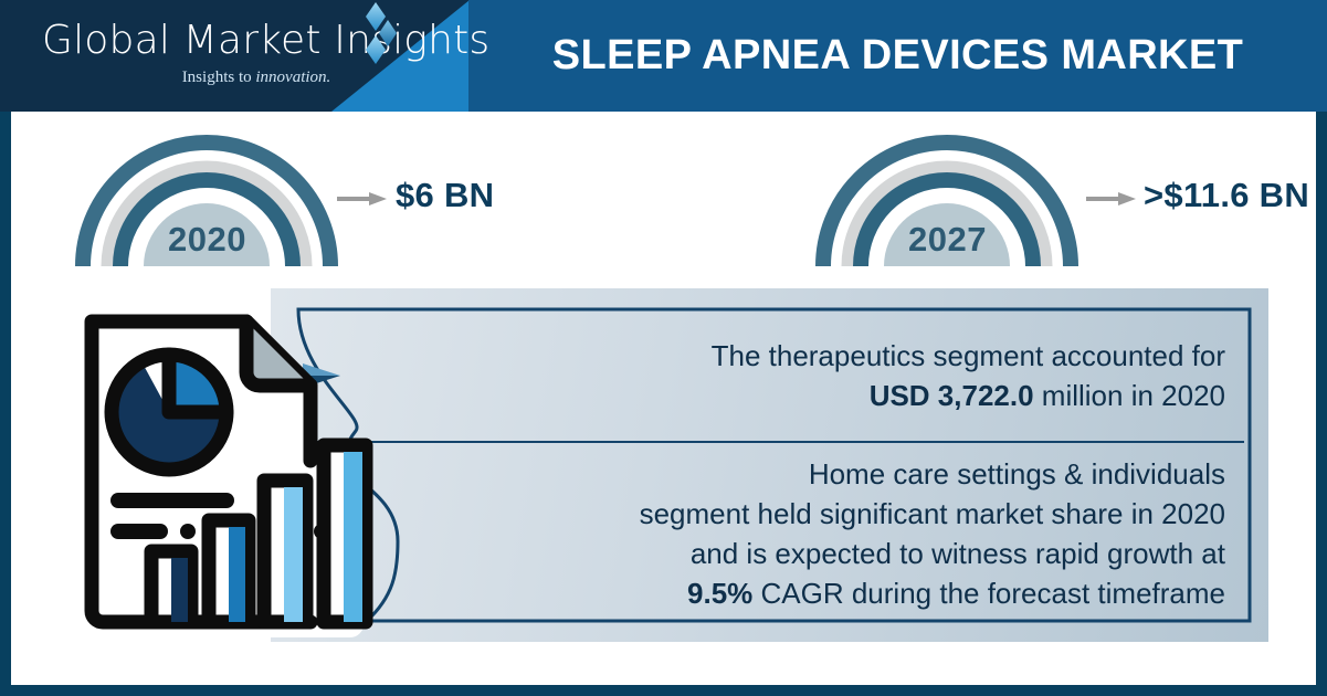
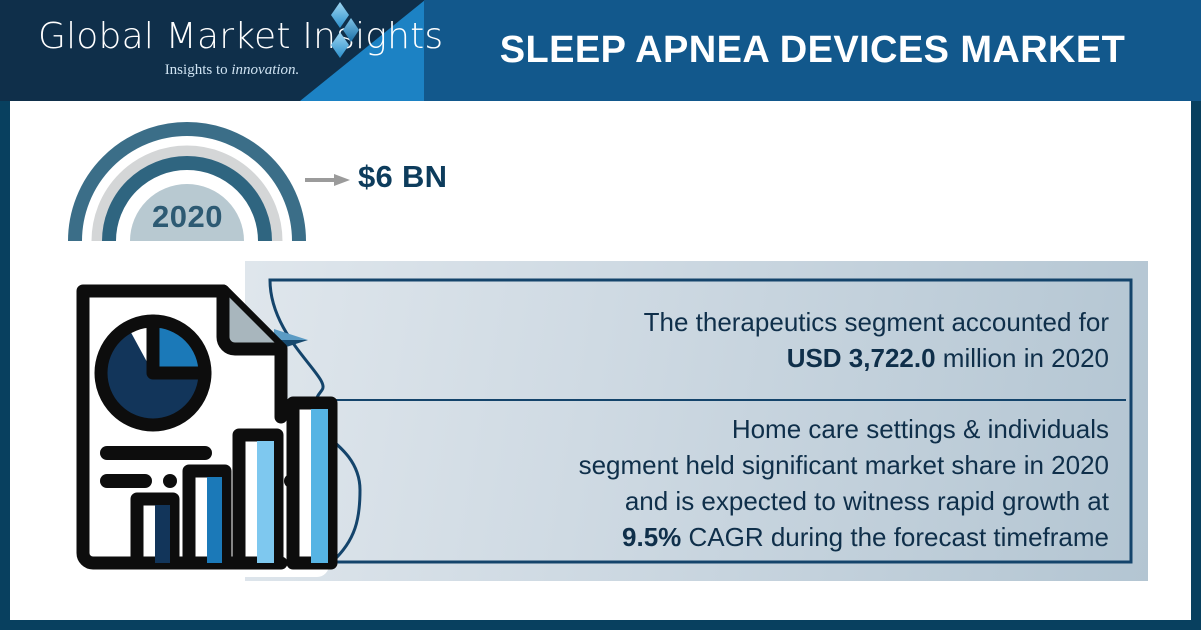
  Global Market Insight
  Insights to innovation.
  SLEEP APNEA DEVICES MARKET
  2020
  $6 BN
- 2027
- >$11.6 BN
  The therapeutics segment accounted for
  USD 3,722.0 million in 2020
  Home care settings & individuals
  segment held significant market share in 2020
  and is expected to witness rapid growth at
  9.5% CAGR during the forecast timeframe
